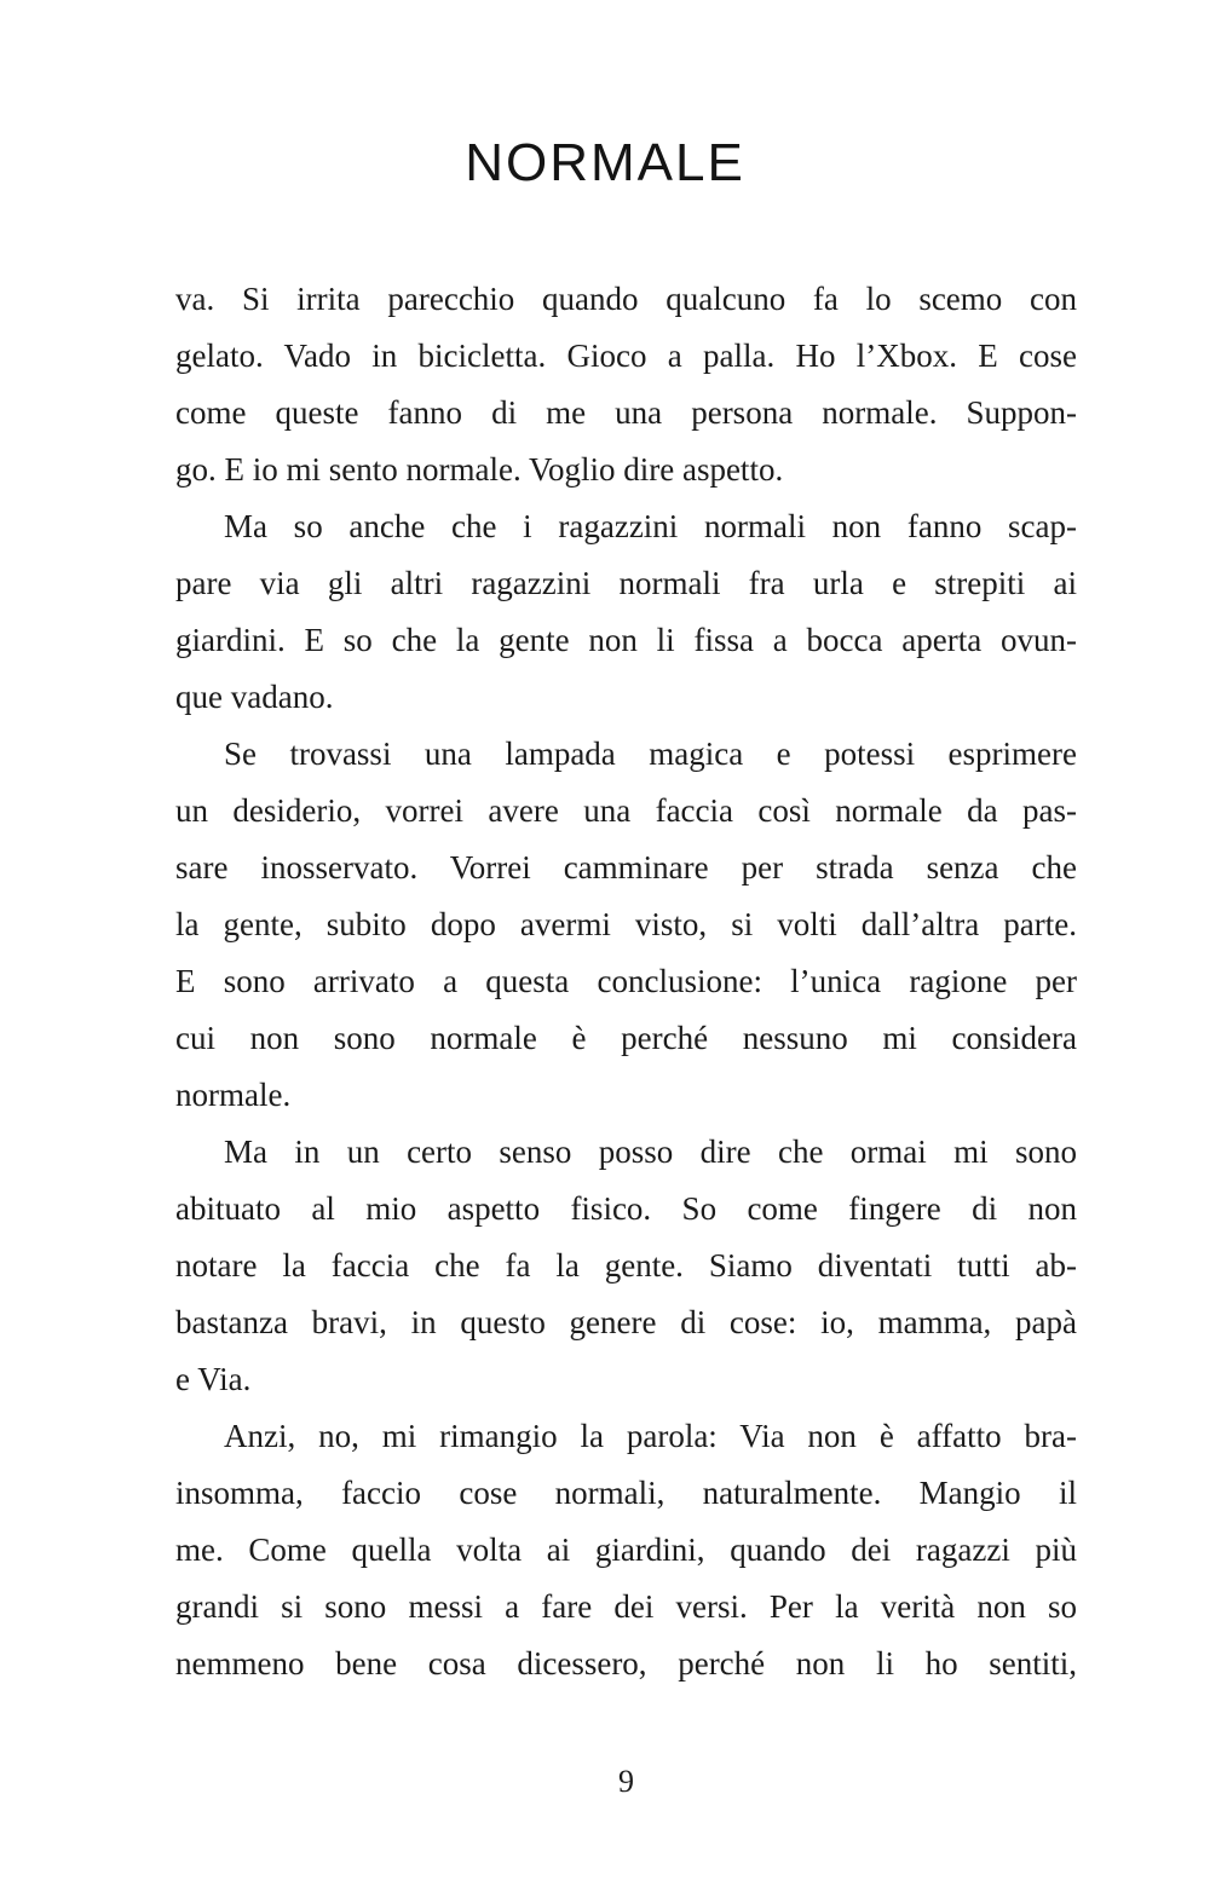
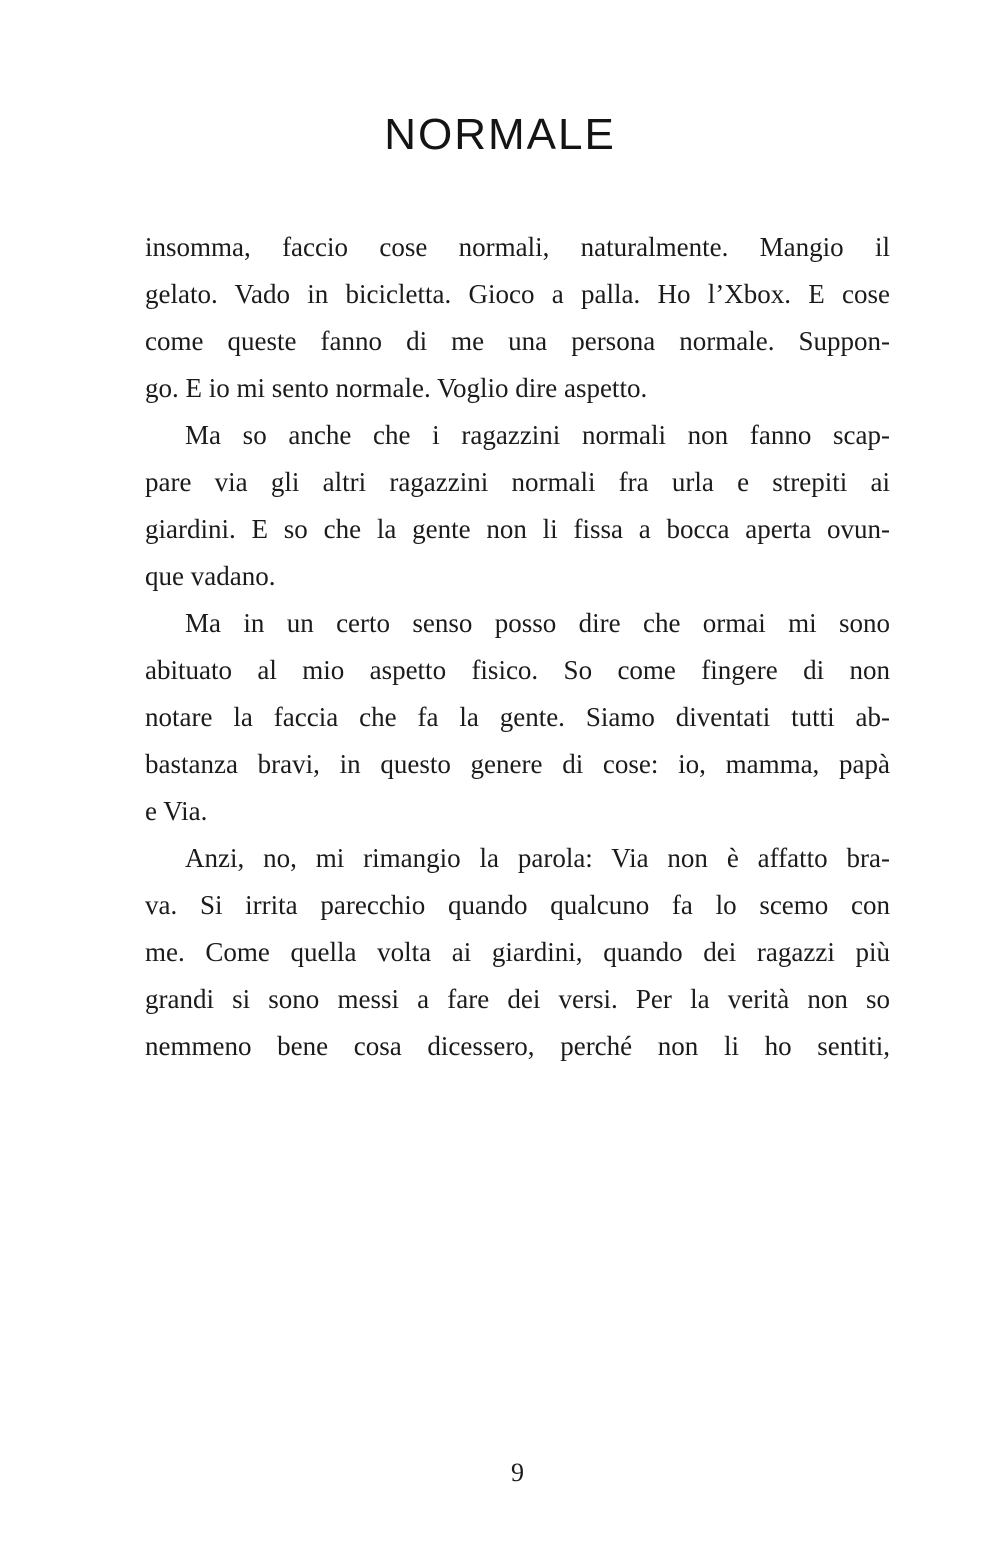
  NORMALE
- va. Si irrita parecchio quando qualcuno fa lo scemo con
+ insomma, faccio cose normali, naturalmente. Mangio il
  gelato. Vado in bicicletta. Gioco a palla. Ho l’Xbox. E cose
  come queste fanno di me una persona normale. Suppon-
  go. E io mi sento normale. Voglio dire aspetto.
  Ma so anche che i ragazzini normali non fanno scap-
  pare via gli altri ragazzini normali fra urla e strepiti ai
  giardini. E so che la gente non li fissa a bocca aperta ovun-
  que vadano.
- Se trovassi una lampada magica e potessi esprimere
- un desiderio, vorrei avere una faccia così normale da pas-
- sare inosservato. Vorrei camminare per strada senza che
- la gente, subito dopo avermi visto, si volti dall’altra parte.
- E sono arrivato a questa conclusione: l’unica ragione per
- cui non sono normale è perché nessuno mi considera
- normale.
  Ma in un certo senso posso dire che ormai mi sono
  abituato al mio aspetto fisico. So come fingere di non
  notare la faccia che fa la gente. Siamo diventati tutti ab-
  bastanza bravi, in questo genere di cose: io, mamma, papà
  e Via.
  Anzi, no, mi rimangio la parola: Via non è affatto bra-
- insomma, faccio cose normali, naturalmente. Mangio il
+ va. Si irrita parecchio quando qualcuno fa lo scemo con
  me. Come quella volta ai giardini, quando dei ragazzi più
  grandi si sono messi a fare dei versi. Per la verità non so
  nemmeno bene cosa dicessero, perché non li ho sentiti,
  9
